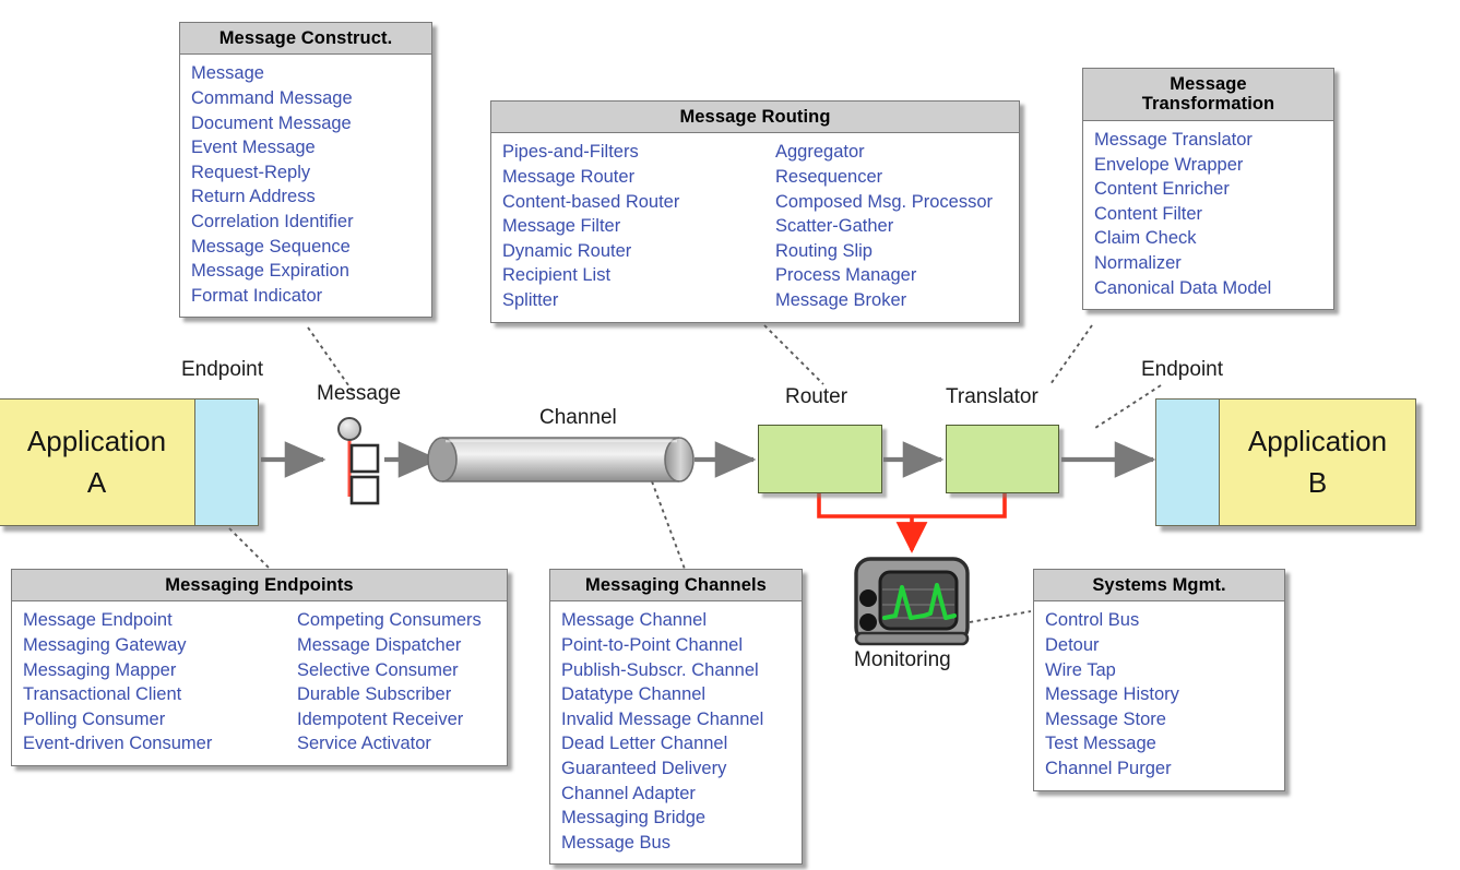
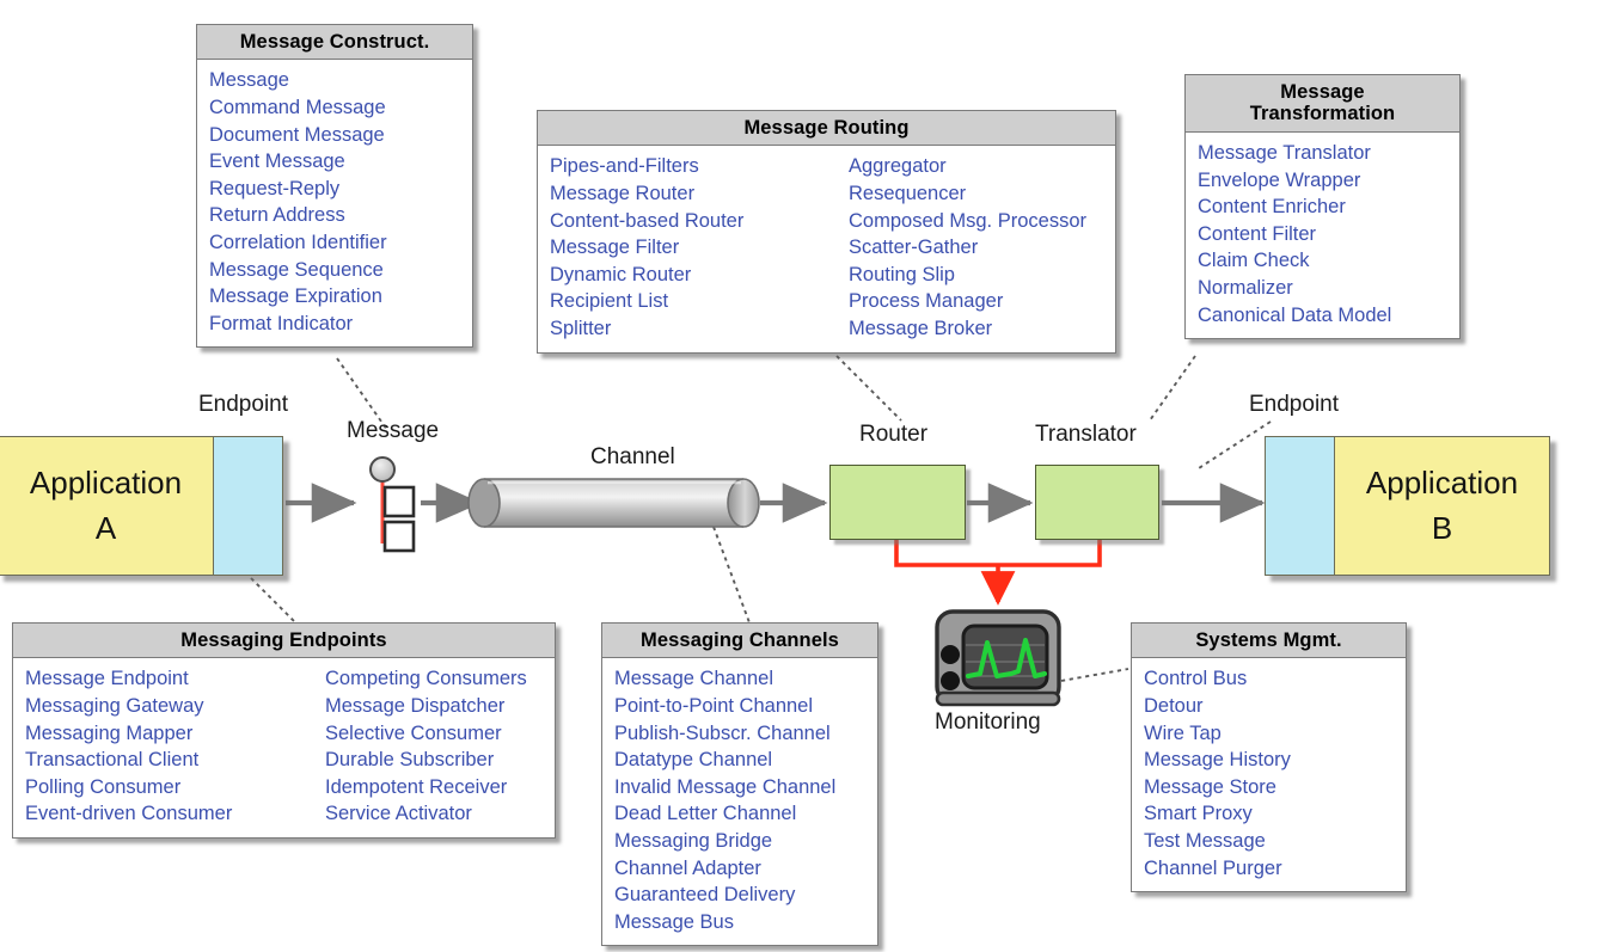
  Message Construct.
  Message
  Command Message
  Document Message
  Event Message
  Request-Reply
  Return Address
  Correlation Identifier
  Message Sequence
  Message Expiration
  Format Indicator
  Message Routing
  Pipes-and-Filters
  Message Router
  Content-based Router
  Message Filter
  Dynamic Router
  Recipient List
  Splitter
  Aggregator
  Resequencer
  Composed Msg. Processor
  Scatter-Gather
  Routing Slip
  Process Manager
  Message Broker
  Message
  Transformation
  Message Translator
  Envelope Wrapper
  Content Enricher
  Content Filter
  Claim Check
  Normalizer
  Canonical Data Model
  Messaging Endpoints
  Message Endpoint
  Messaging Gateway
  Messaging Mapper
  Transactional Client
  Polling Consumer
  Event-driven Consumer
  Competing Consumers
  Message Dispatcher
  Selective Consumer
  Durable Subscriber
  Idempotent Receiver
  Service Activator
  Messaging Channels
  Message Channel
  Point-to-Point Channel
  Publish-Subscr. Channel
  Datatype Channel
  Invalid Message Channel
  Dead Letter Channel
- Guaranteed Delivery
+ Messaging Bridge
  Channel Adapter
- Messaging Bridge
+ Guaranteed Delivery
  Message Bus
  Systems Mgmt.
  Control Bus
  Detour
  Wire Tap
  Message History
  Message Store
+ Smart Proxy
  Test Message
  Channel Purger
  Application
  A
  Application
  B
  Endpoint
  Message
  Channel
  Router
  Translator
  Endpoint
  Monitoring
